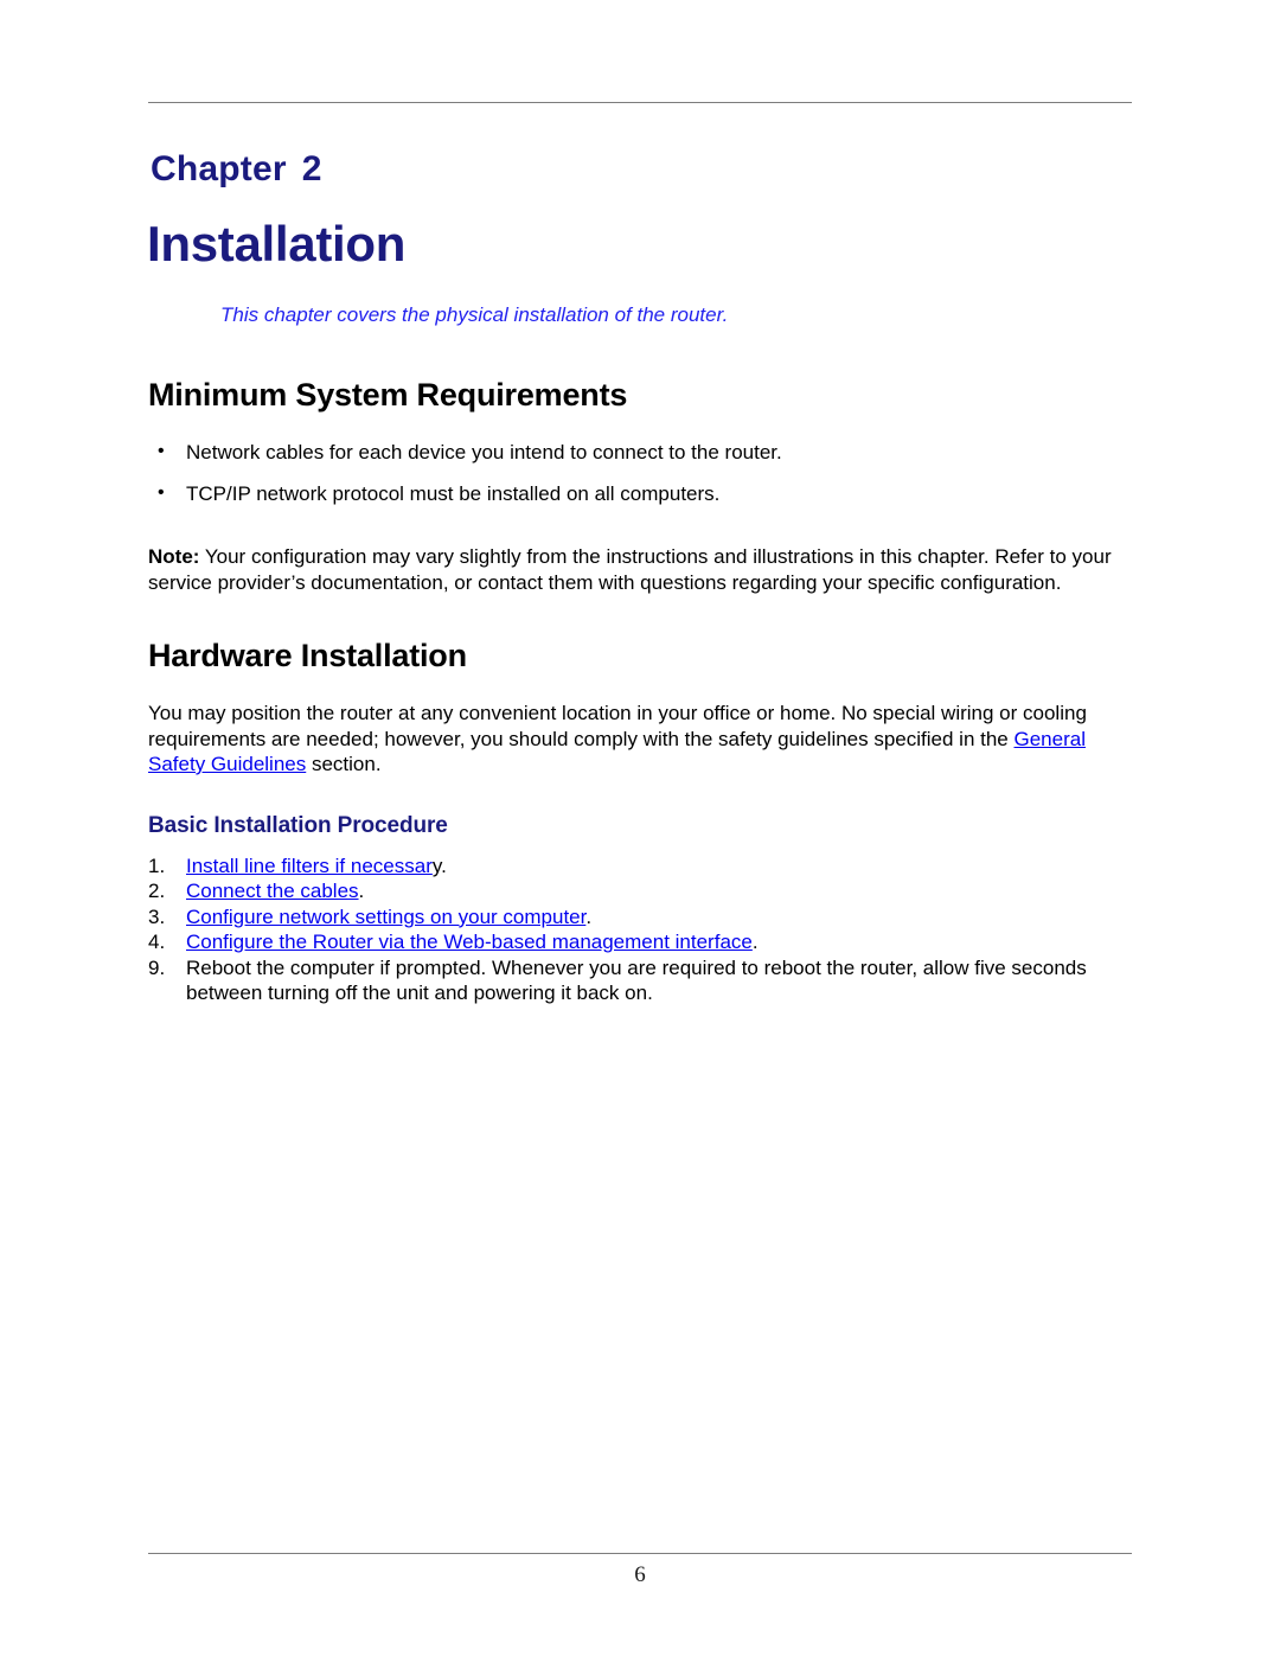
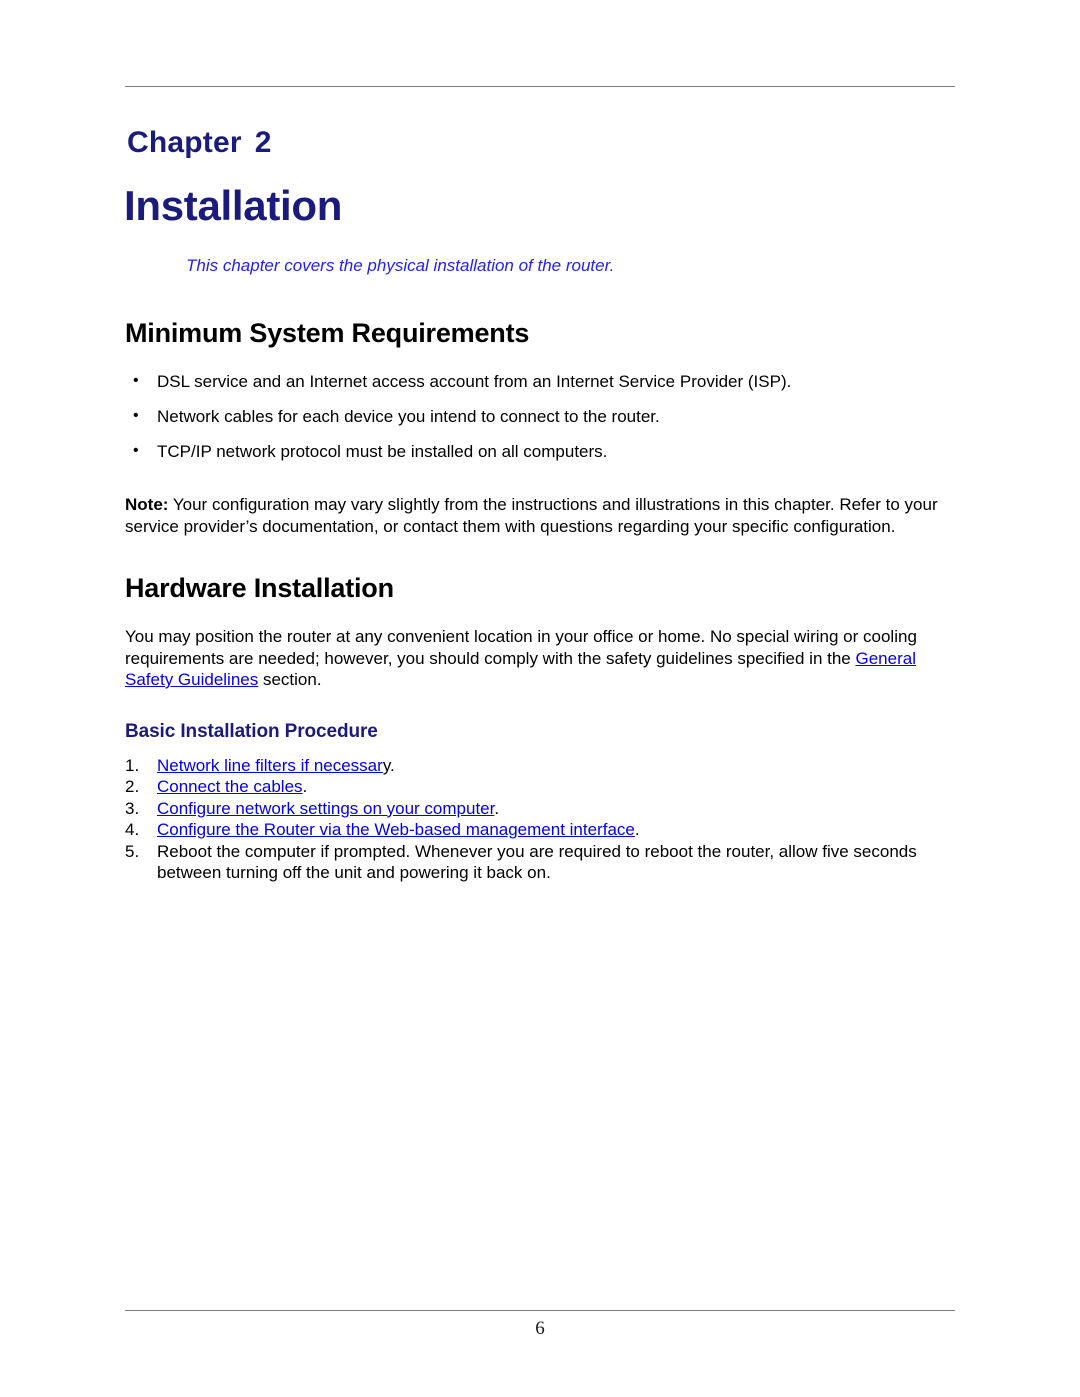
  Chapter 2
  Installation
  This chapter covers the physical installation of the router.
  Minimum System Requirements
+ DSL service and an Internet access account from an Internet Service Provider (ISP).
  Network cables for each device you intend to connect to the router.
  TCP/IP network protocol must be installed on all computers.
  Note: Your configuration may vary slightly from the instructions and illustrations in this chapter. Refer to your service provider’s documentation, or contact them with questions regarding your specific configuration.
  Hardware Installation
  You may position the router at any convenient location in your office or home. No special wiring or cooling requirements are needed; however, you should comply with the safety guidelines specified in the General Safety Guidelines section.
  Basic Installation Procedure
  1.
- Install line filters if necessary.
+ Network line filters if necessary.
  2.
  Connect the cables.
  3.
  Configure network settings on your computer.
  4.
  Configure the Router via the Web-based management interface.
- 9.
+ 5.
  Reboot the computer if prompted. Whenever you are required to reboot the router, allow five seconds between turning off the unit and powering it back on.
  6
